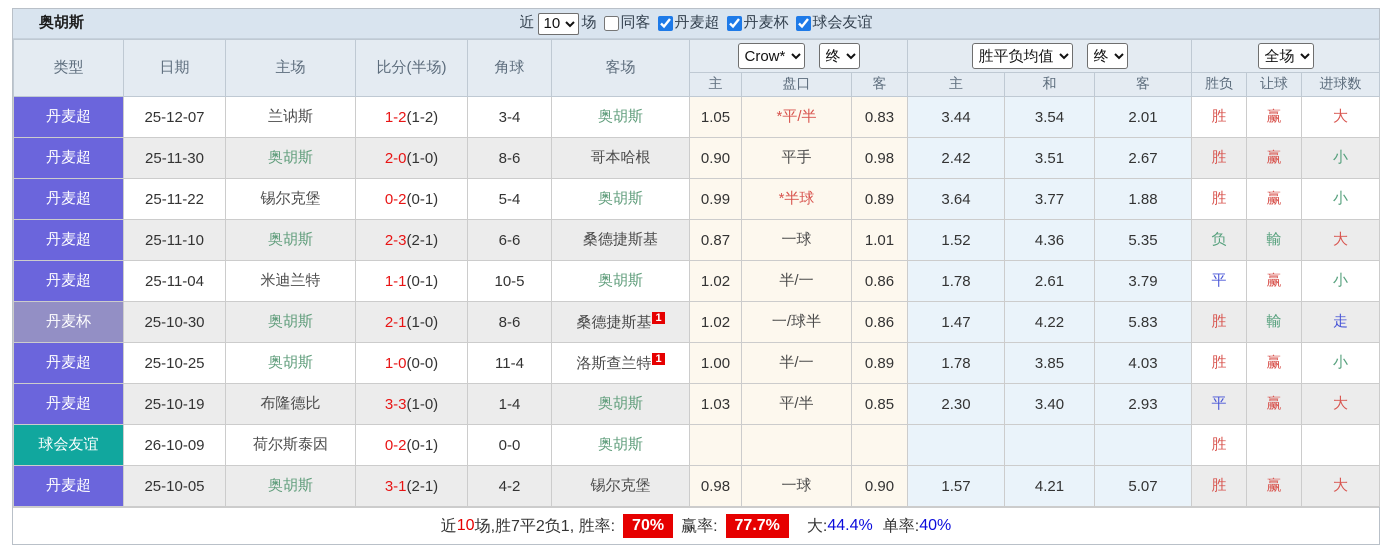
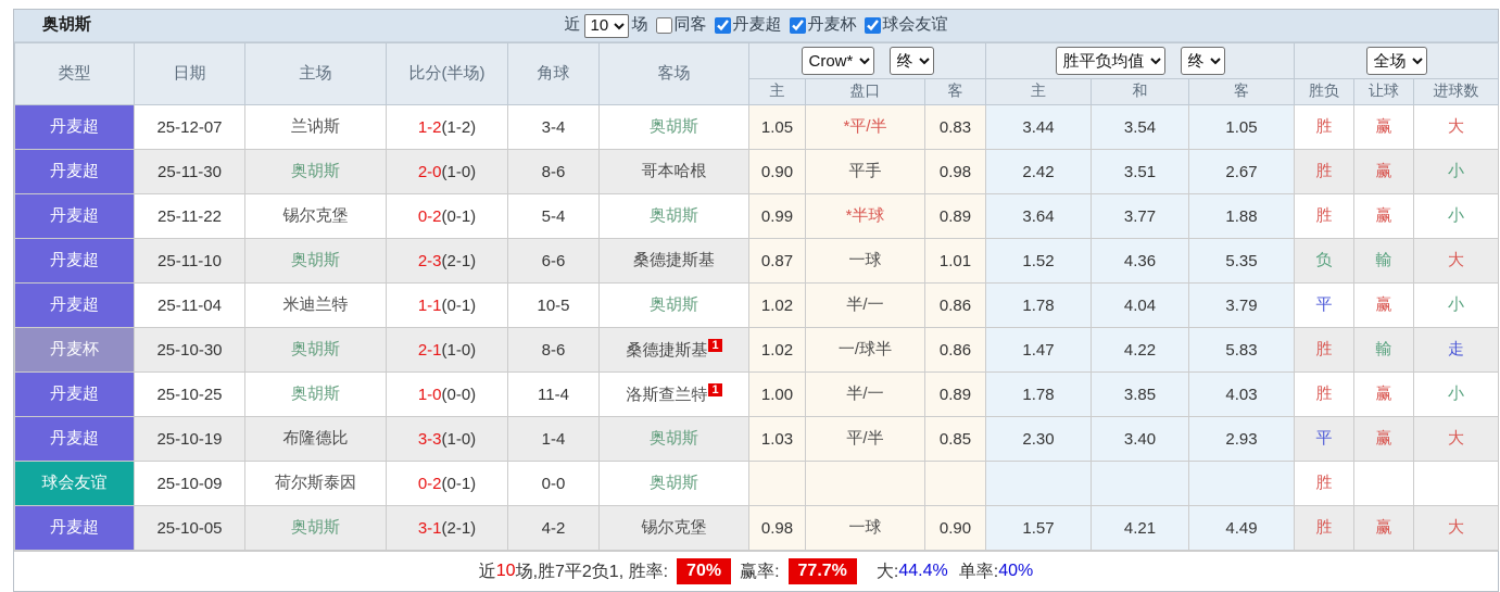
  奥胡斯
  近
  10
  场
  同客
  丹麦超
  丹麦杯
  球会友谊
  类型	日期	主场	比分(半场)	角球	客场	Crow* 终	胜平负均值 终	全场
  主	盘口	客	主	和	客	胜负	让球	进球数
- 丹麦超	25-12-07	兰讷斯	1-2(1-2)	3-4	奥胡斯	1.05	*平/半	0.83	3.44	3.54	2.01	胜	赢	大
+ 丹麦超	25-12-07	兰讷斯	1-2(1-2)	3-4	奥胡斯	1.05	*平/半	0.83	3.44	3.54	1.05	胜	赢	大
  丹麦超	25-11-30	奥胡斯	2-0(1-0)	8-6	哥本哈根	0.90	平手	0.98	2.42	3.51	2.67	胜	赢	小
  丹麦超	25-11-22	锡尔克堡	0-2(0-1)	5-4	奥胡斯	0.99	*半球	0.89	3.64	3.77	1.88	胜	赢	小
  丹麦超	25-11-10	奥胡斯	2-3(2-1)	6-6	桑德捷斯基	0.87	一球	1.01	1.52	4.36	5.35	负	輸	大
- 丹麦超	25-11-04	米迪兰特	1-1(0-1)	10-5	奥胡斯	1.02	半/一	0.86	1.78	2.61	3.79	平	赢	小
+ 丹麦超	25-11-04	米迪兰特	1-1(0-1)	10-5	奥胡斯	1.02	半/一	0.86	1.78	4.04	3.79	平	赢	小
  丹麦杯	25-10-30	奥胡斯	2-1(1-0)	8-6	桑德捷斯基 1	1.02	一/球半	0.86	1.47	4.22	5.83	胜	輸	走
  丹麦超	25-10-25	奥胡斯	1-0(0-0)	11-4	洛斯查兰特 1	1.00	半/一	0.89	1.78	3.85	4.03	胜	赢	小
  丹麦超	25-10-19	布隆德比	3-3(1-0)	1-4	奥胡斯	1.03	平/半	0.85	2.30	3.40	2.93	平	赢	大
- 球会友谊	26-10-09	荷尔斯泰因	0-2(0-1)	0-0	奥胡斯							胜
+ 球会友谊	25-10-09	荷尔斯泰因	0-2(0-1)	0-0	奥胡斯							胜
- 丹麦超	25-10-05	奥胡斯	3-1(2-1)	4-2	锡尔克堡	0.98	一球	0.90	1.57	4.21	5.07	胜	赢	大
+ 丹麦超	25-10-05	奥胡斯	3-1(2-1)	4-2	锡尔克堡	0.98	一球	0.90	1.57	4.21	4.49	胜	赢	大
  近
  10
  场,胜7平2负1, 胜率:
  70%
  赢率:
  77.7%
  大:
  44.4%
  单率:
  40%
